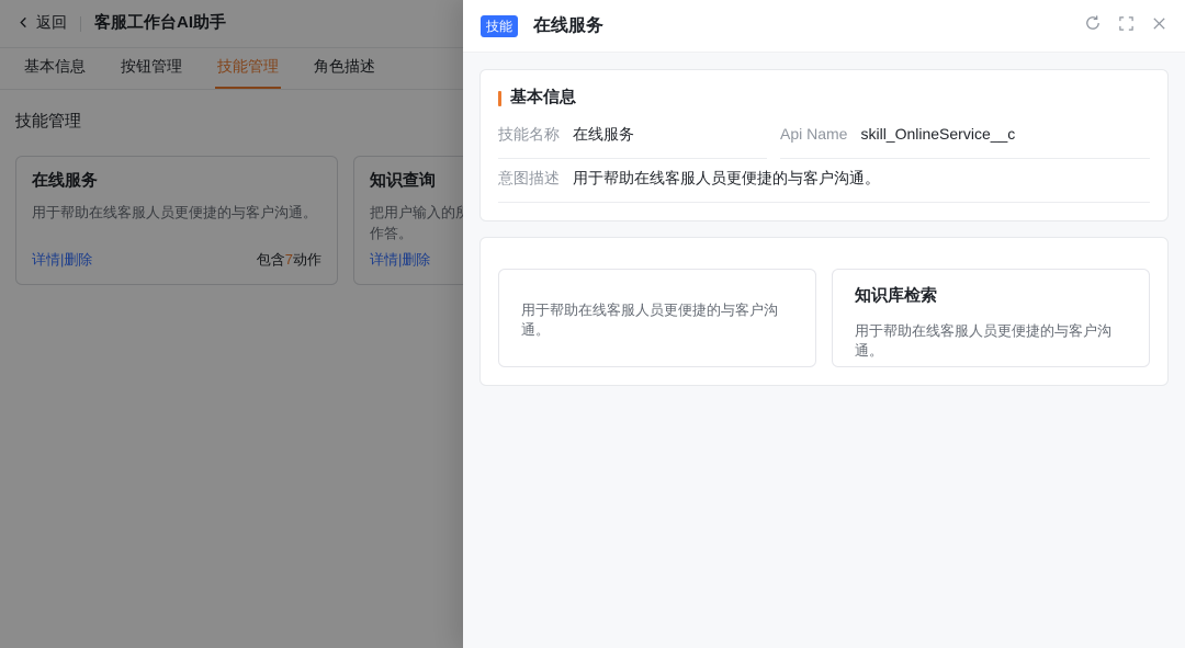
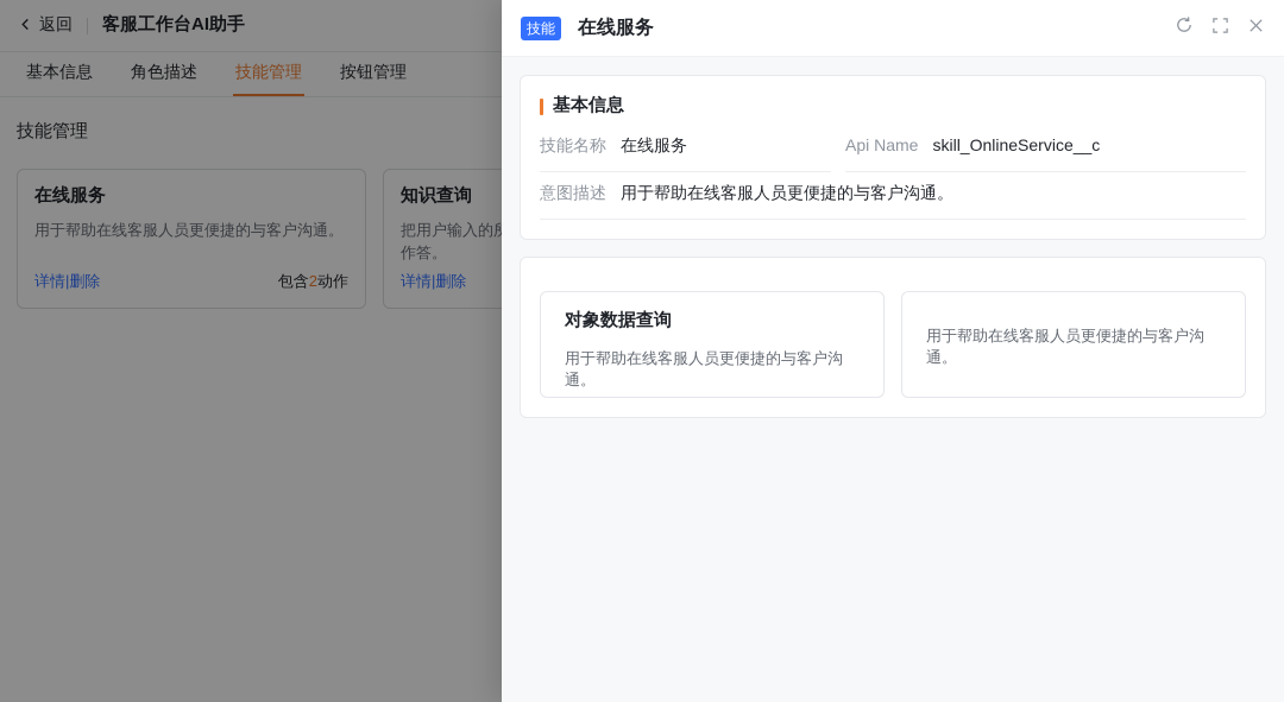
  返回
  客服工作台AI助手
  基本信息
- 按钮管理
+ 角色描述
  技能管理
- 角色描述
+ 按钮管理
  技能管理
  在线服务
  用于帮助在线客服人员更便捷的与客户沟通。
  详情|删除
- 包含7动作
+ 包含2动作
  知识查询
  把用户输入的
  作答。
  详情|删除
  技能
  在线服务
  基本信息
  技能名称
  在线服务
  Api Name
  skill_OnlineService__c
  意图描述
  用于帮助在线客服人员更便捷的与客户沟通。
+ 对象数据查询
  用于帮助在线客服人员更便捷的与客户沟通。
- 知识库检索
  用于帮助在线客服人员更便捷的与客户沟通。
